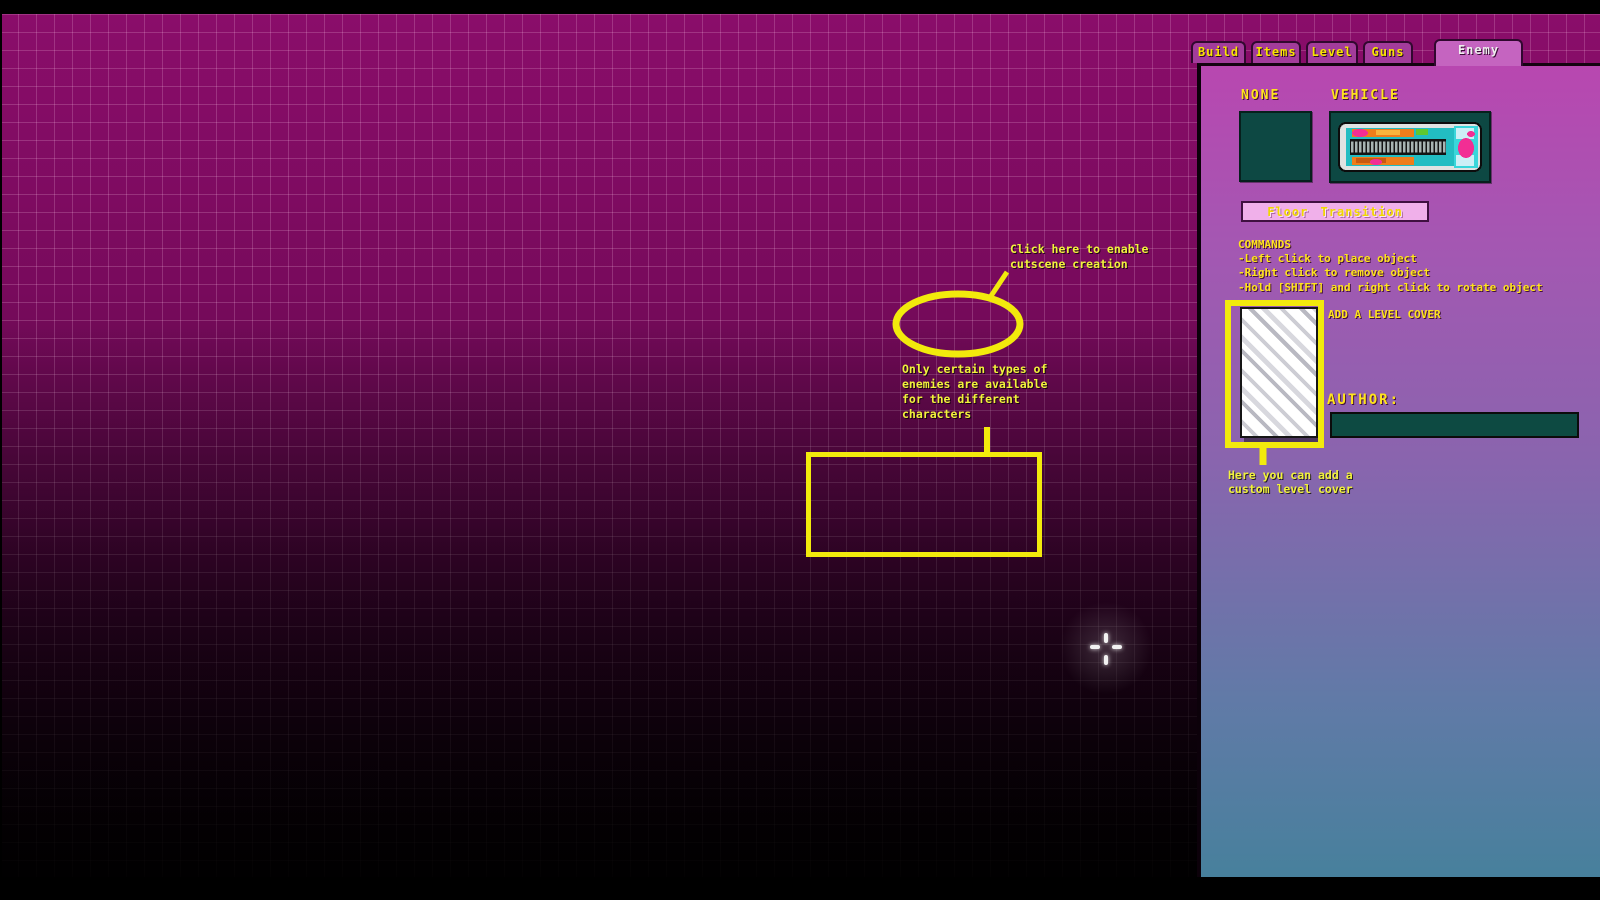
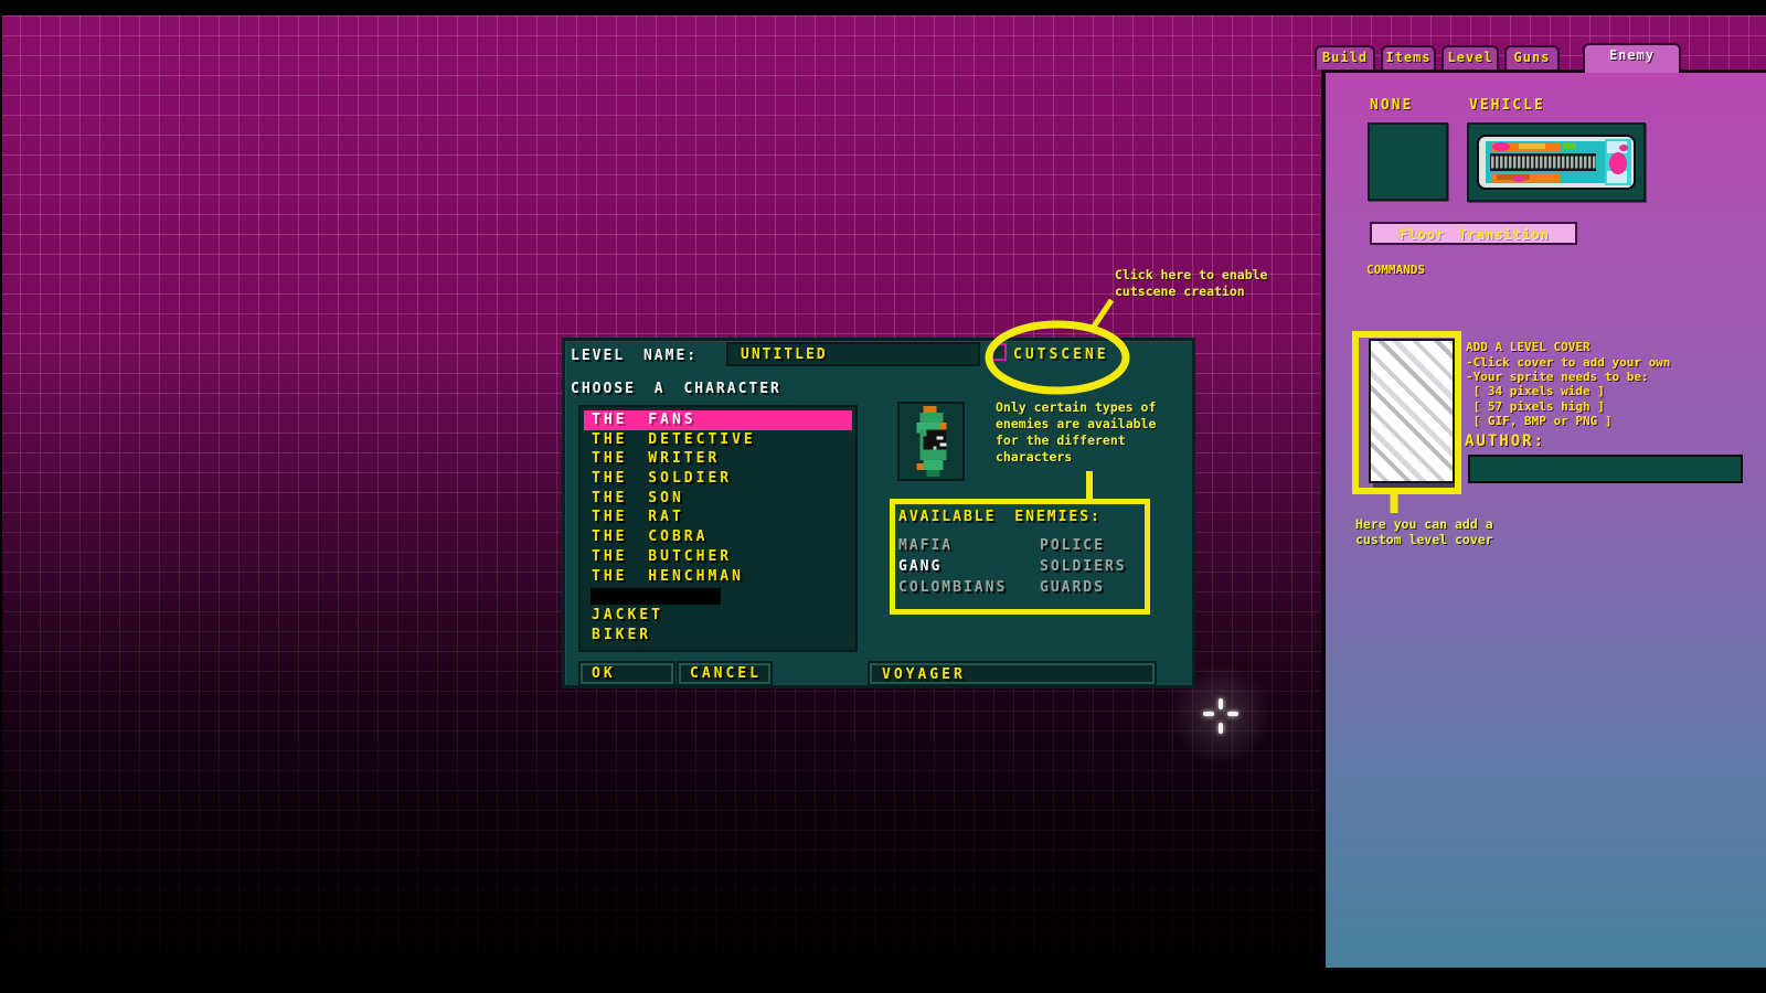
+ LEVEL NAME:
+ UNTITLED
+ CUTSCENE
+ CHOOSE A CHARACTER
+ THE FANS
+ THE DETECTIVE
+ THE WRITER
+ THE SOLDIER
+ THE SON
+ THE RAT
+ THE COBRA
+ THE BUTCHER
+ THE HENCHMAN
+ JACKET
+ BIKER
+ AVAILABLE ENEMIES:
+ MAFIA
+ POLICE
+ GANG
+ SOLDIERS
+ COLOMBIANS
+ GUARDS
+ OK
+ CANCEL
+ VOYAGER
  Build
  Items
  Level
  Guns
  Enemy
  NONE
  VEHICLE
  Floor Transition
  COMMANDS
- -Left click to place object
- -Right click to remove object
- -Hold [SHIFT] and right click to rotate object
  ADD A LEVEL COVER
+ -Click cover to add your own
+ -Your sprite needs to be:
+ [ 34 pixels wide ]
+ [ 57 pixels high ]
+ [ GIF, BMP or PNG ]
  AUTHOR:
  Click here to enable
  cutscene creation
  Only certain types of
  enemies are available
  for the different
  characters
  Here you can add a
  custom level cover
